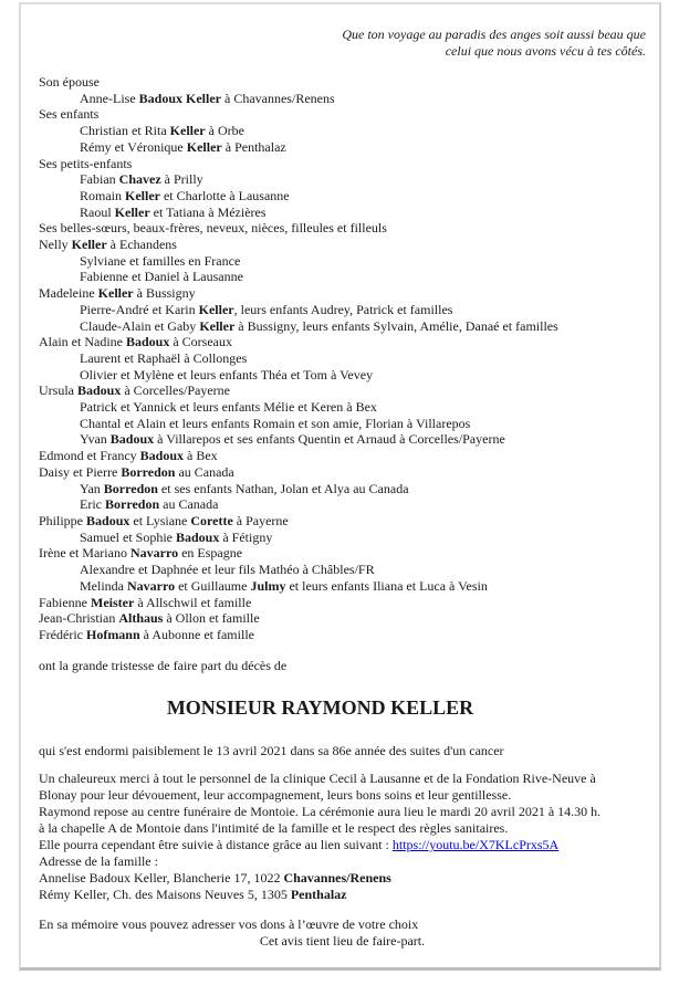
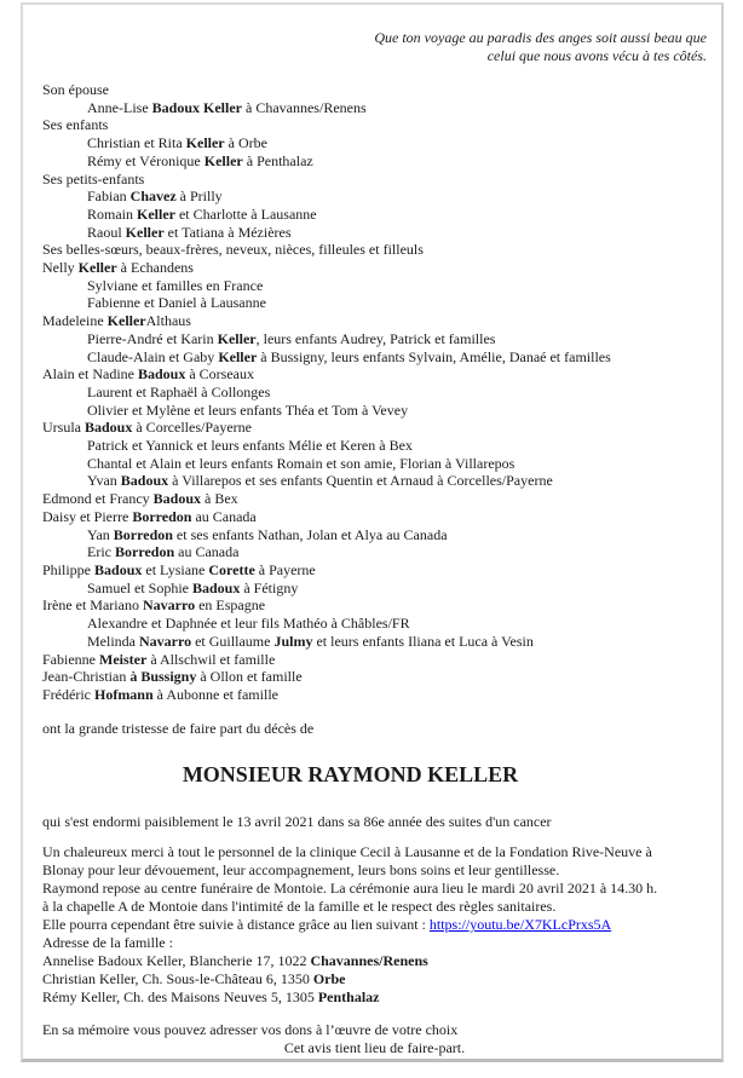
  Que ton voyage au paradis des anges soit aussi beau que
  celui que nous avons vécu à tes côtés.
  Son épouse
  Anne-Lise Badoux Keller à Chavannes/Renens
  Ses enfants
  Christian et Rita Keller à Orbe
  Rémy et Véronique Keller à Penthalaz
  Ses petits-enfants
  Fabian Chavez à Prilly
  Romain Keller et Charlotte à Lausanne
  Raoul Keller et Tatiana à Mézières
  Ses belles-sœurs, beaux-frères, neveux, nièces, filleules et filleuls
  Nelly Keller à Echandens
  Sylviane et familles en France
  Fabienne et Daniel à Lausanne
- Madeleine Keller à Bussigny
+ Madeleine KellerAlthaus
  Pierre-André et Karin Keller, leurs enfants Audrey, Patrick et familles
  Claude-Alain et Gaby Keller à Bussigny, leurs enfants Sylvain, Amélie, Danaé et familles
  Alain et Nadine Badoux à Corseaux
  Laurent et Raphaël à Collonges
  Olivier et Mylène et leurs enfants Théa et Tom à Vevey
  Ursula Badoux à Corcelles/Payerne
  Patrick et Yannick et leurs enfants Mélie et Keren à Bex
  Chantal et Alain et leurs enfants Romain et son amie, Florian à Villarepos
  Yvan Badoux à Villarepos et ses enfants Quentin et Arnaud à Corcelles/Payerne
  Edmond et Francy Badoux à Bex
  Daisy et Pierre Borredon au Canada
  Yan Borredon et ses enfants Nathan, Jolan et Alya au Canada
  Eric Borredon au Canada
  Philippe Badoux et Lysiane Corette à Payerne
  Samuel et Sophie Badoux à Fétigny
  Irène et Mariano Navarro en Espagne
  Alexandre et Daphnée et leur fils Mathéo à Châbles/FR
  Melinda Navarro et Guillaume Julmy et leurs enfants Iliana et Luca à Vesin
  Fabienne Meister à Allschwil et famille
- Jean-Christian Althaus à Ollon et famille
+ Jean-Christian à Bussigny à Ollon et famille
  Frédéric Hofmann à Aubonne et famille
  ont la grande tristesse de faire part du décès de
  MONSIEUR RAYMOND KELLER
  qui s'est endormi paisiblement le 13 avril 2021 dans sa 86e année des suites d'un cancer
  Un chaleureux merci à tout le personnel de la clinique Cecil à Lausanne et de la Fondation Rive-Neuve à
  Blonay pour leur dévouement, leur accompagnement, leurs bons soins et leur gentillesse.
  Raymond repose au centre funéraire de Montoie. La cérémonie aura lieu le mardi 20 avril 2021 à 14.30 h.
  à la chapelle A de Montoie dans l'intimité de la famille et le respect des règles sanitaires.
  Elle pourra cependant être suivie à distance grâce au lien suivant : https://youtu.be/X7KLcPrxs5A
  Adresse de la famille :
  Annelise Badoux Keller, Blancherie 17, 1022 Chavannes/Renens
+ Christian Keller, Ch. Sous-le-Château 6, 1350 Orbe
  Rémy Keller, Ch. des Maisons Neuves 5, 1305 Penthalaz
  En sa mémoire vous pouvez adresser vos dons à l’œuvre de votre choix
  Cet avis tient lieu de faire-part.
